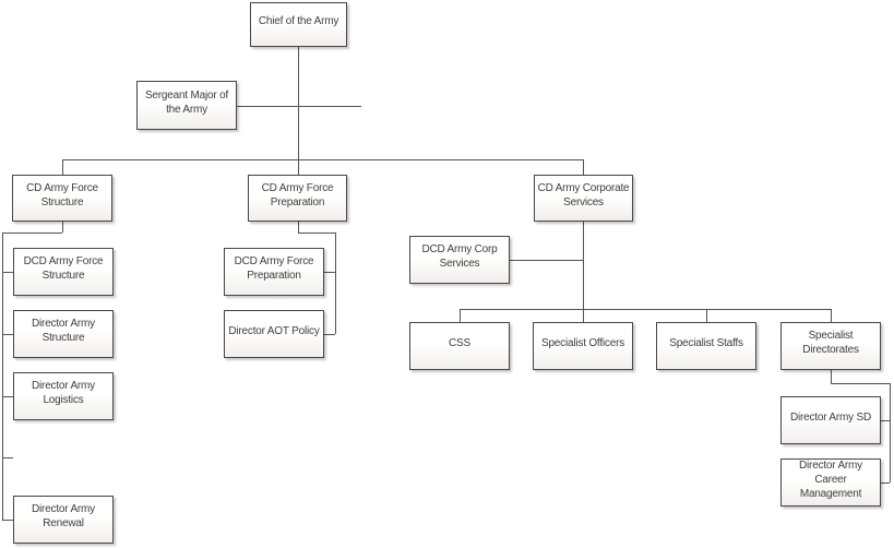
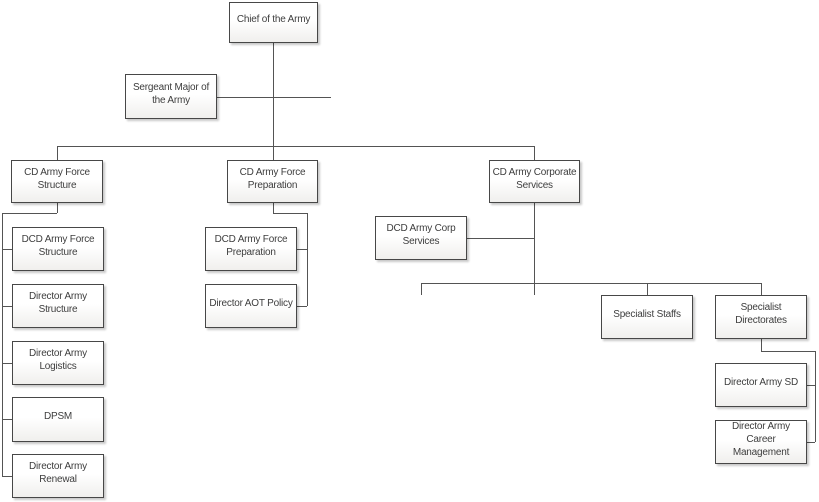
  Chief of the Army
  Sergeant Major of
  the Army
  CD Army Force
  Structure
  CD Army Force
  Preparation
  CD Army Corporate
  Services
  DCD Army Force
  Structure
  Director Army
  Structure
  Director Army
  Logistics
+ DPSM
  Director Army
  Renewal
  DCD Army Force
  Preparation
  Director AOT Policy
  DCD Army Corp
  Services
- CSS
- Specialist Officers
  Specialist Staffs
  Specialist
  Directorates
  Director Army SD
  Director Army
  Career Management
